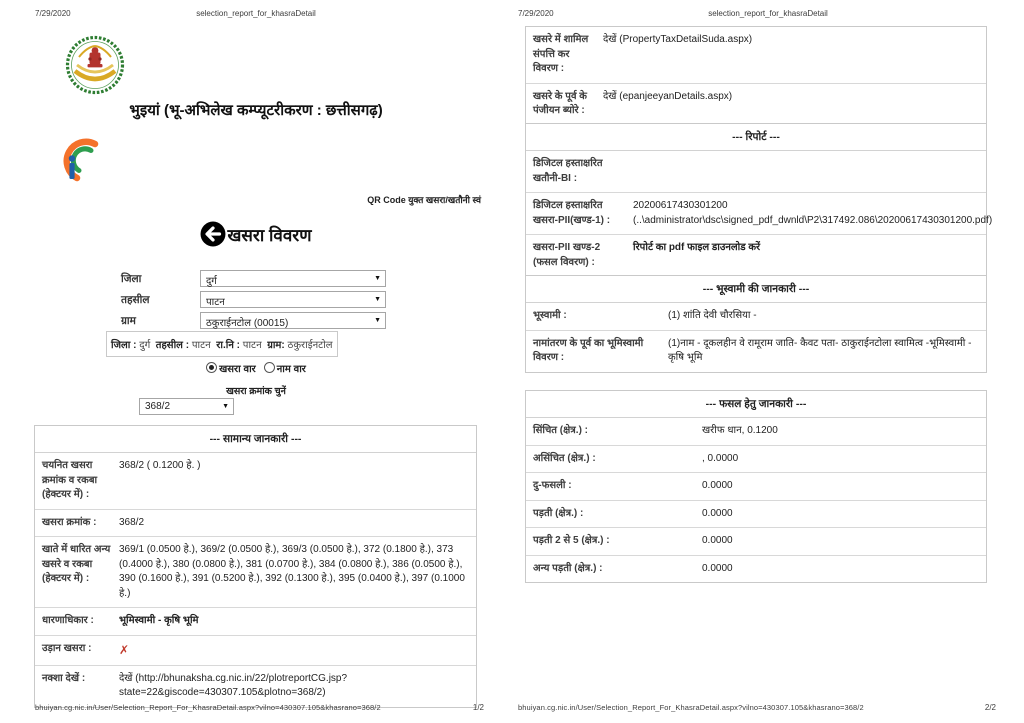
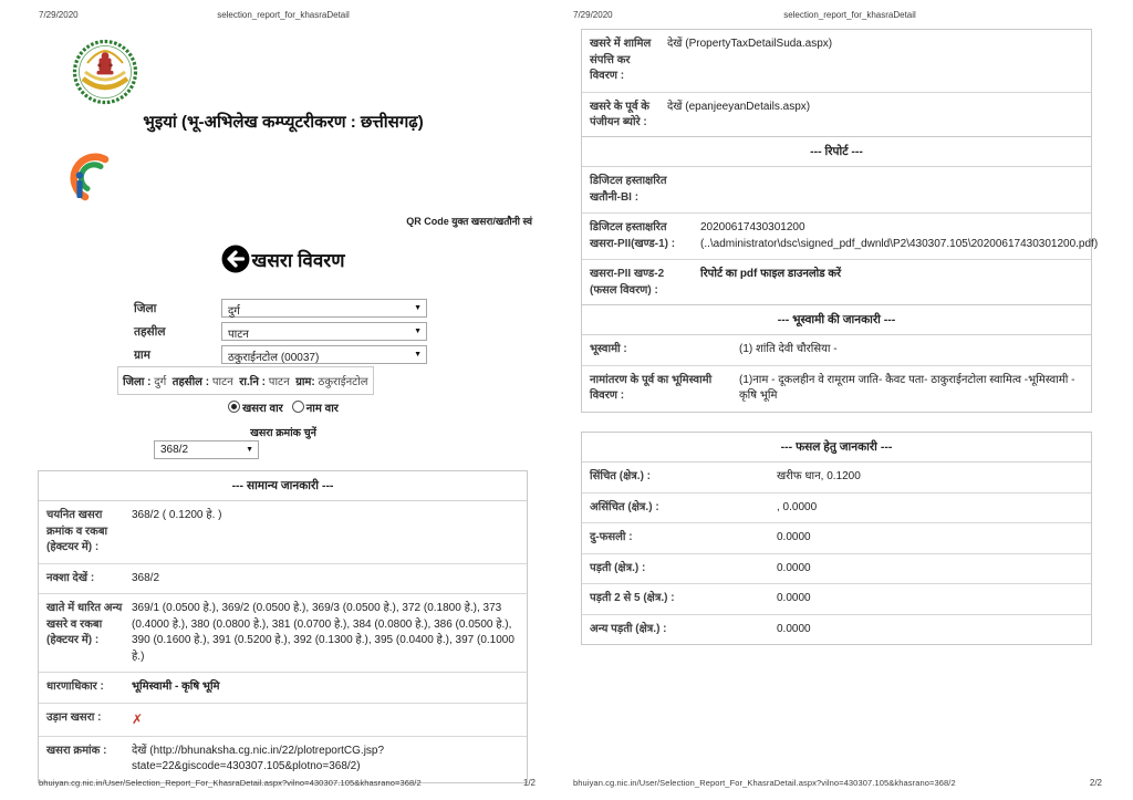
  7/29/2020
  selection_report_for_khasraDetail
  भुइयां (भू-अभिलेख कम्प्यूटरीकरण : छत्तीसगढ़)
  QR Code युक्त खसरा/खतौनी स्वं
  खसरा विवरण
  जिला
  दुर्ग
  तहसील
  पाटन
  ग्राम
- ठकुराईनटोल (00015)
+ ठकुराईनटोल (00037)
  जिला : दुर्ग तहसील : पाटन रा.नि : पाटन ग्राम: ठकुराईनटोल
  खसरा वार नाम वार
  खसरा क्रमांक चुनें
  368/2
  --- सामान्य जानकारी ---
  चयनित खसरा क्रमांक व रकबा (हेक्टयर में) :
  368/2 ( 0.1200 हे. )
- खसरा क्रमांक :
+ नक्शा देखें :
  368/2
  खाते में धारित अन्य खसरे व रकबा (हेक्टयर में) :
  369/1 (0.0500 हे.), 369/2 (0.0500 हे.), 369/3 (0.0500 हे.), 372 (0.1800 हे.), 373 (0.4000 हे.), 380 (0.0800 हे.), 381 (0.0700 हे.), 384 (0.0800 हे.), 386 (0.0500 हे.), 390 (0.1600 हे.), 391 (0.5200 हे.), 392 (0.1300 हे.), 395 (0.0400 हे.), 397 (0.1000 हे.)
  धारणाधिकार :
  भूमिस्वामी - कृषि भूमि
  उड़ान खसरा :
  ✗
- नक्शा देखें :
+ खसरा क्रमांक :
  देखें (http://bhunaksha.cg.nic.in/22/plotreportCG.jsp?state=22&giscode=430307.105&plotno=368/2)
  bhuiyan.cg.nic.in/User/Selection_Report_For_KhasraDetail.aspx?vilno=430307.105&khasrano=368/2
  1/2
  7/29/2020
  selection_report_for_khasraDetail
  खसरे में शामिल संपत्ति कर विवरण :
  देखें (PropertyTaxDetailSuda.aspx)
  खसरे के पूर्व के पंजीयन ब्योरे :
  देखें (epanjeeyanDetails.aspx)
  --- रिपोर्ट ---
  डिजिटल हस्ताक्षरित खतौनी-BI :
  डिजिटल हस्ताक्षरित खसरा-PII(खण्ड-1) :
  20200617430301200
- (..\administrator\dsc\signed_pdf_dwnld\P2\317492.086\20200617430301200.pdf)
+ (..\administrator\dsc\signed_pdf_dwnld\P2\430307.105\20200617430301200.pdf)
  खसरा-PII खण्ड-2 (फसल विवरण) :
  रिपोर्ट का pdf फाइल डाउनलोड करें
  --- भूस्वामी की जानकारी ---
  भूस्वामी :
  (1) शांति देवी चौरसिया -
  नामांतरण के पूर्व का भूमिस्वामी विवरण :
  (1)नाम - दूकलहीन वे रामूराम जाति- कैवट पता- ठाकुराईनटोला स्वामित्व -भूमिस्वामी - कृषि भूमि
  --- फसल हेतु जानकारी ---
  सिंचित (क्षेत्र.) :
  खरीफ धान, 0.1200
  असिंचित (क्षेत्र.) :
  , 0.0000
  दु-फसली :
  0.0000
  पड़ती (क्षेत्र.) :
  0.0000
  पड़ती 2 से 5 (क्षेत्र.) :
  0.0000
  अन्य पड़ती (क्षेत्र.) :
  0.0000
  bhuiyan.cg.nic.in/User/Selection_Report_For_KhasraDetail.aspx?vilno=430307.105&khasrano=368/2
  2/2
